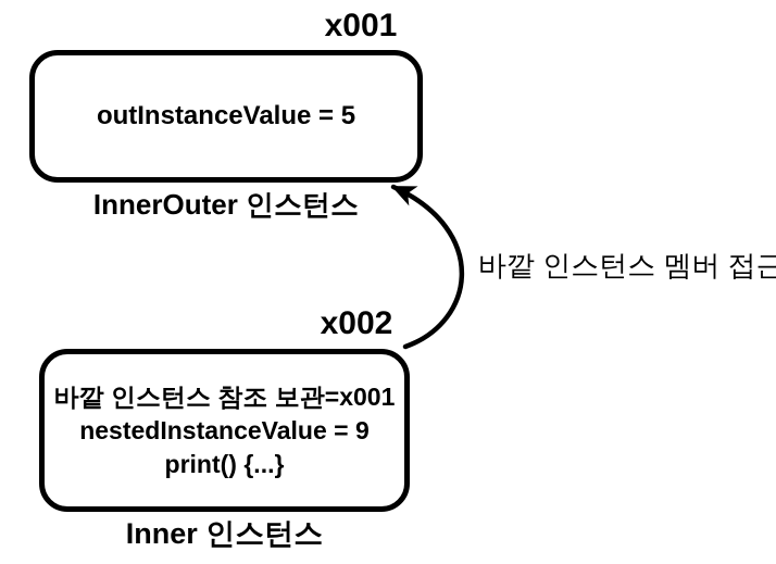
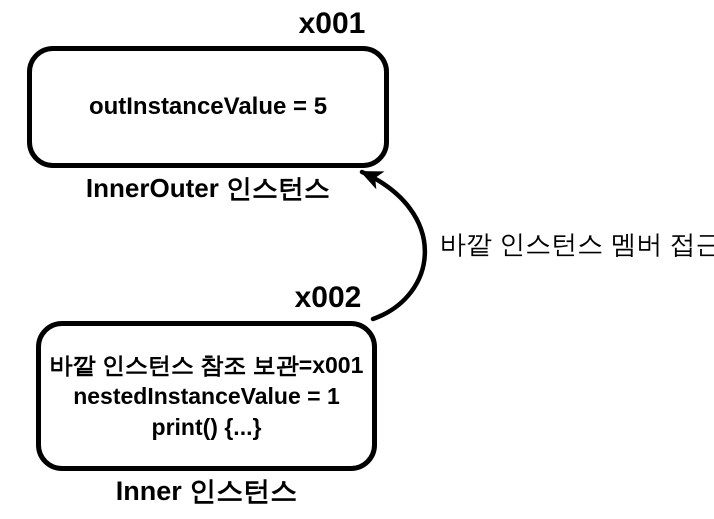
  x001
  outInstanceValue = 5
  InnerOuter 인스턴스
  바깥 인스턴스 멤버 접근
  x002
  바깥 인스턴스 참조 보관=x001
- nestedInstanceValue = 9
+ nestedInstanceValue = 1
  print() {...}
  Inner 인스턴스
